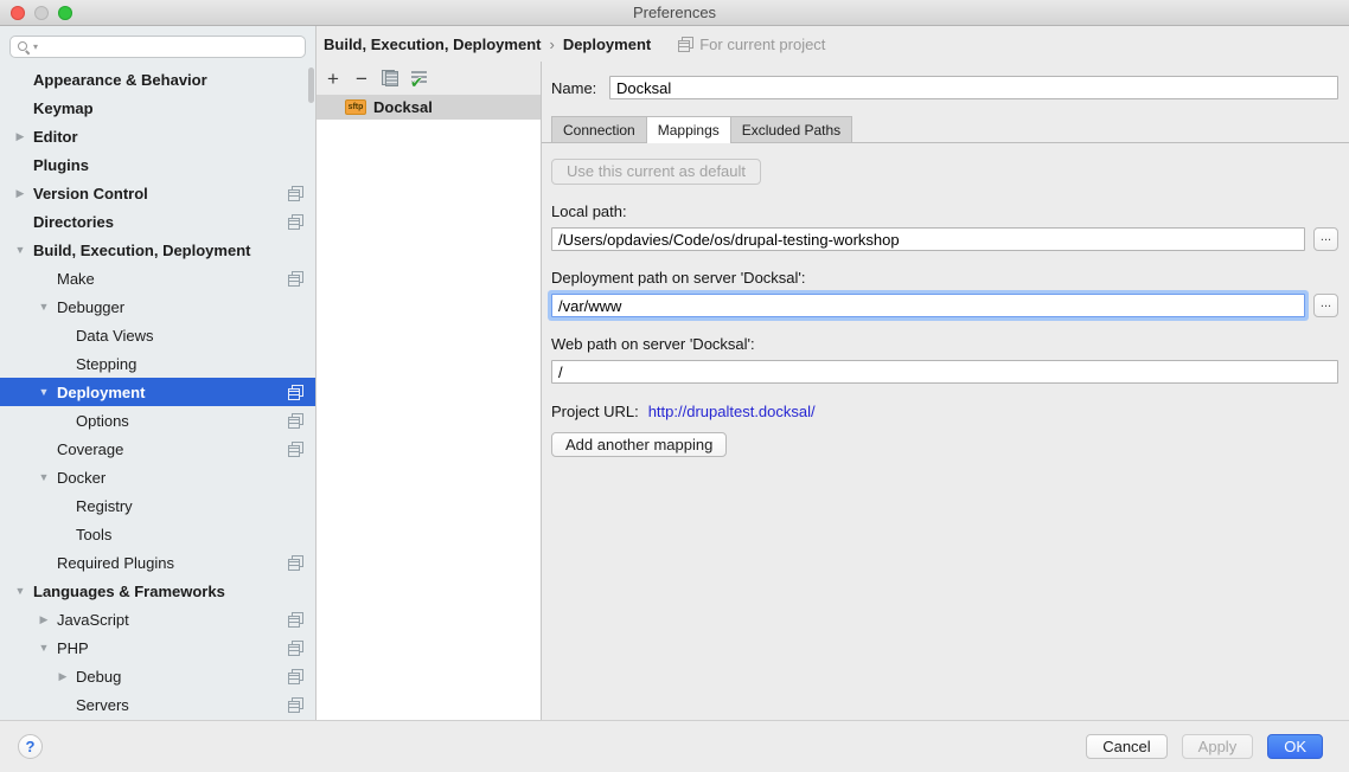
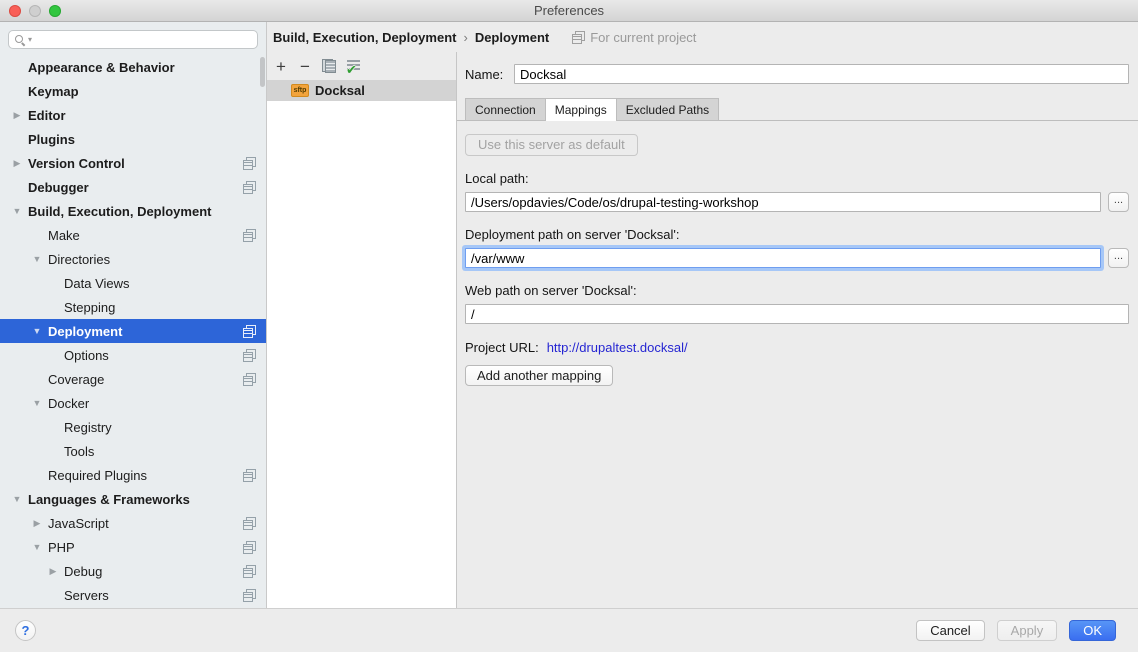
  Preferences
  ▾
  Appearance & Behavior
  Keymap
  ▶
  Editor
  Plugins
  ▶
  Version Control
- Directories
+ Debugger
  ▼
  Build, Execution, Deployment
  Make
  ▼
- Debugger
+ Directories
  Data Views
  Stepping
  ▼
  Deployment
  Options
  Coverage
  ▼
  Docker
  Registry
  Tools
  Required Plugins
  ▼
  Languages & Frameworks
  ▶
  JavaScript
  ▼
  PHP
  ▶
  Debug
  Servers
  Build, Execution, Deployment
  ›
  Deployment
  For current project
  +
  −
  ✔
  Docksal
  Name:
  Docksal
  Connection
  Mappings
  Excluded Paths
- Use this current as default
+ Use this server as default
  Local path:
  /Users/opdavies/Code/os/drupal-testing-workshop
  ...
  Deployment path on server 'Docksal':
  /var/www
  ...
  Web path on server 'Docksal':
  /
  Project URL:
  http://drupaltest.docksal/
  Add another mapping
  ?
  Cancel
  Apply
  OK
